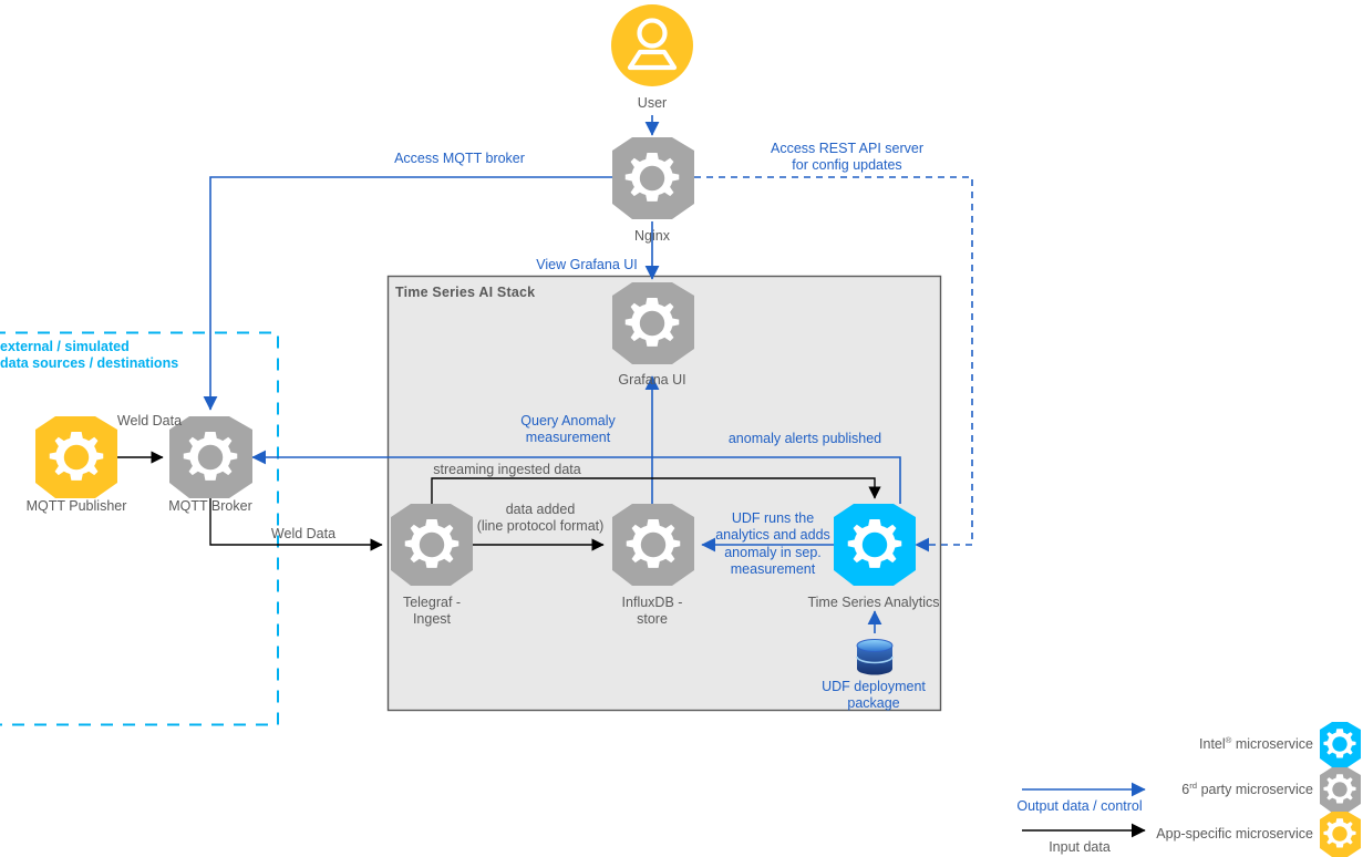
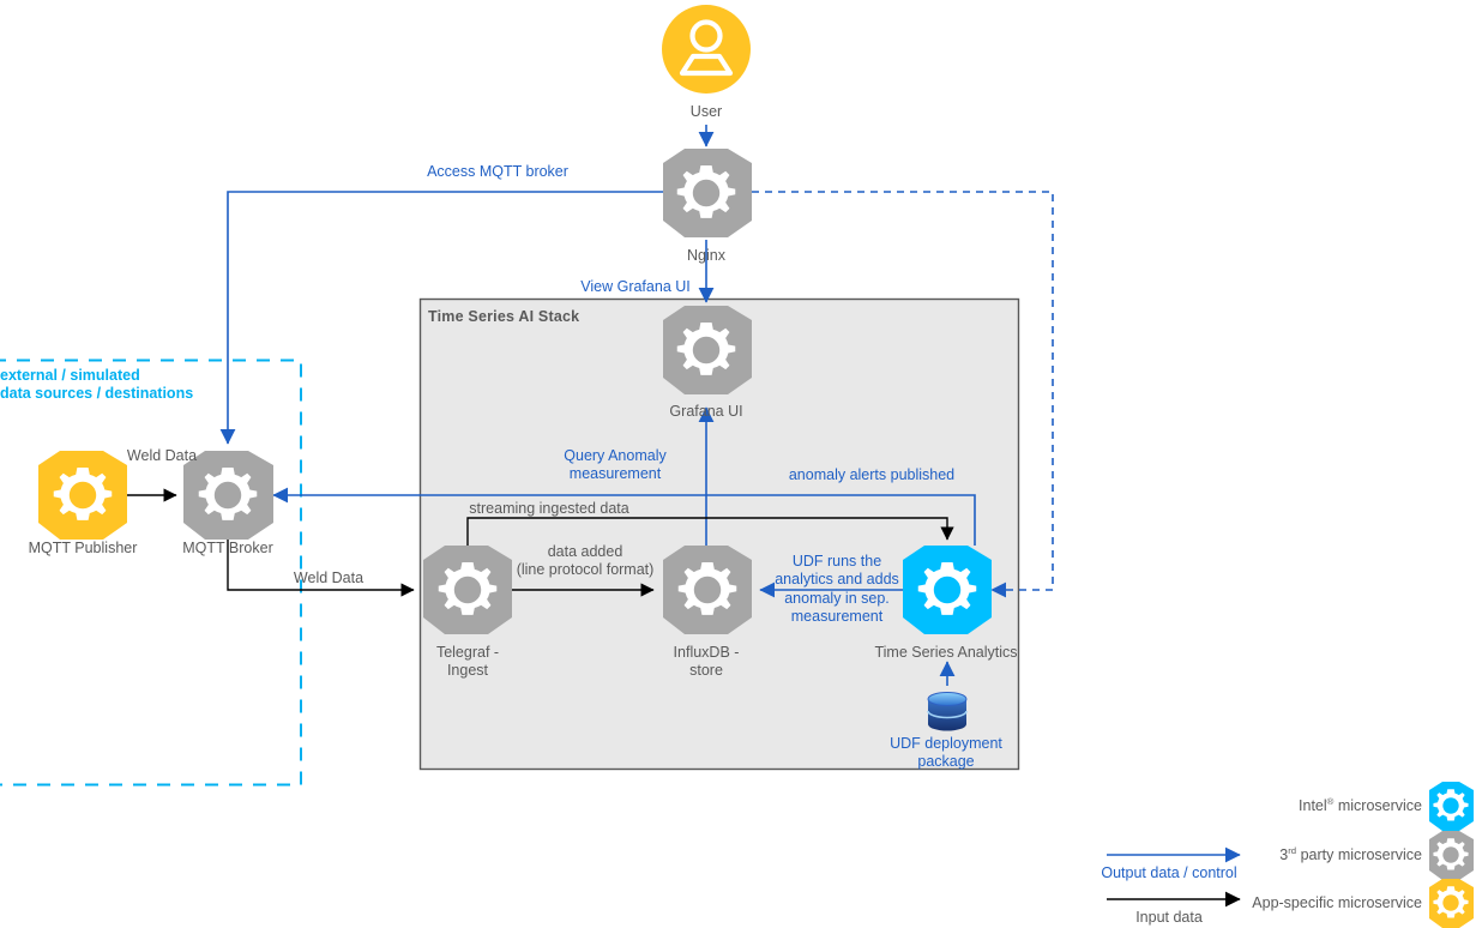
  Time Series AI Stack
  external / simulated
  data sources / destinations
  User
  Nginx
  Grafana UI
  MQTT Publisher
  MQTT Broker
  Telegraf -
  Ingest
  InfluxDB -
  store
  Time Series Analytics
  UDF deployment
  package
  Access MQTT broker
- Access REST API server
- for config updates
  View Grafana UI
  Query Anomaly
  measurement
  anomaly alerts published
  streaming ingested data
  Weld Data
  Weld Data
  data added
  (line protocol format)
  UDF runs the
  analytics and adds
  anomaly in sep.
  measurement
  Output data / control
  Input data
  Intel® microservice
- 6rd party microservice
+ 3rd party microservice
  App-specific microservice
